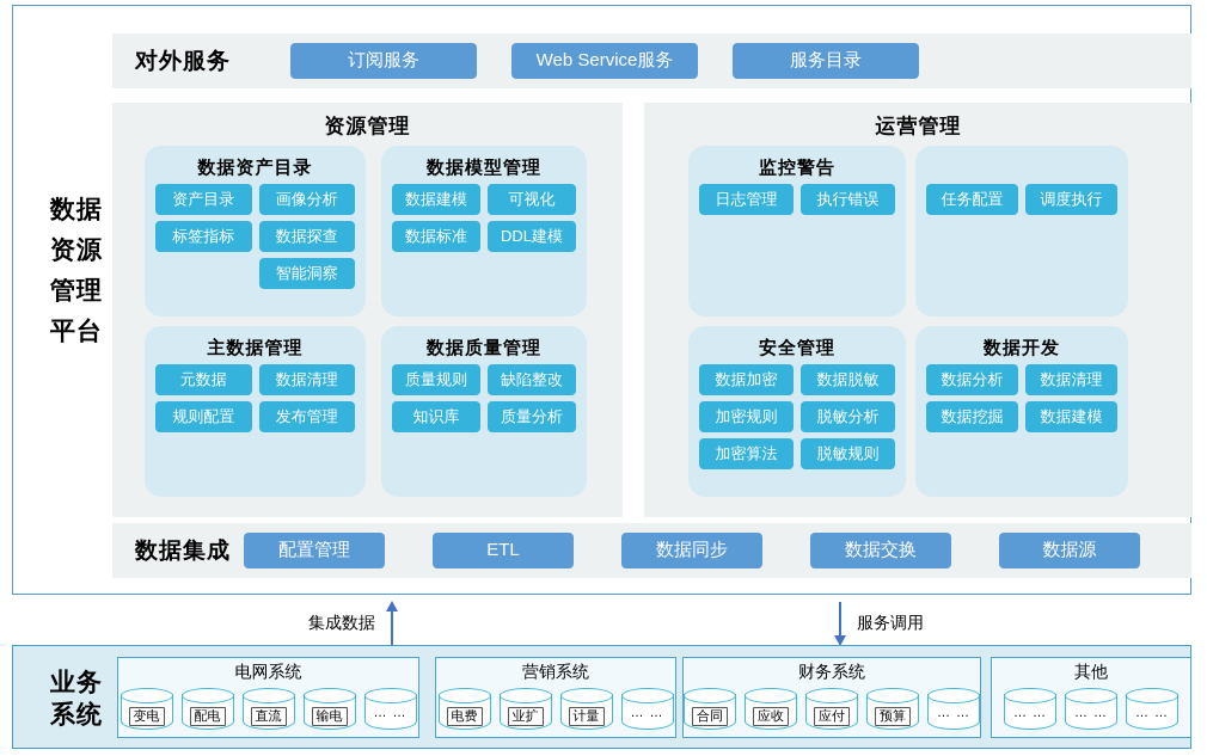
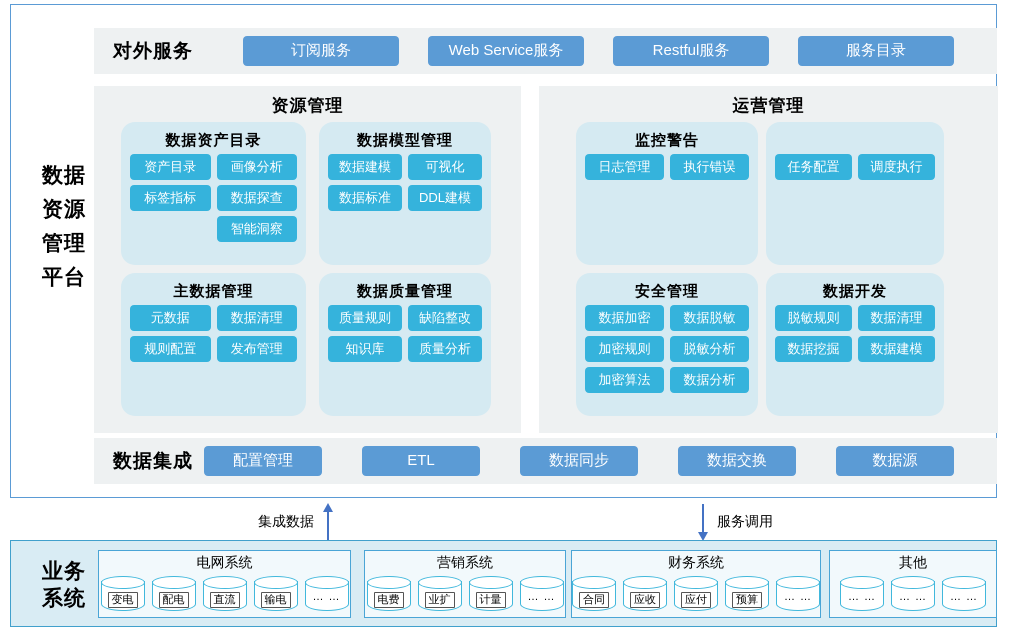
  数据
  资源
  管理
  平台
  对外服务
  订阅服务
  Web Service服务
+ Restful服务
  服务目录
  资源管理
  数据资产目录
  资产目录
  画像分析
  标签指标
  数据探查
  智能洞察
  数据模型管理
  数据建模
  可视化
  数据标准
  DDL建模
  主数据管理
  元数据
  数据清理
  规则配置
  发布管理
  数据质量管理
  质量规则
  缺陷整改
  知识库
  质量分析
  运营管理
  监控警告
  日志管理
  执行错误
  任务配置
  调度执行
  安全管理
  数据加密
  数据脱敏
  加密规则
  脱敏分析
  加密算法
- 脱敏规则
+ 数据分析
  数据开发
- 数据分析
+ 脱敏规则
  数据清理
  数据挖掘
  数据建模
  数据集成
  配置管理
  ETL
  数据同步
  数据交换
  数据源
  集成数据
  服务调用
  业务
  系统
  电网系统
  变电
  配电
  直流
  输电
  … …
  营销系统
  电费
  业扩
  计量
  … …
  财务系统
  合同
  应收
  应付
  预算
  … …
  其他
  … …
  … …
  … …
